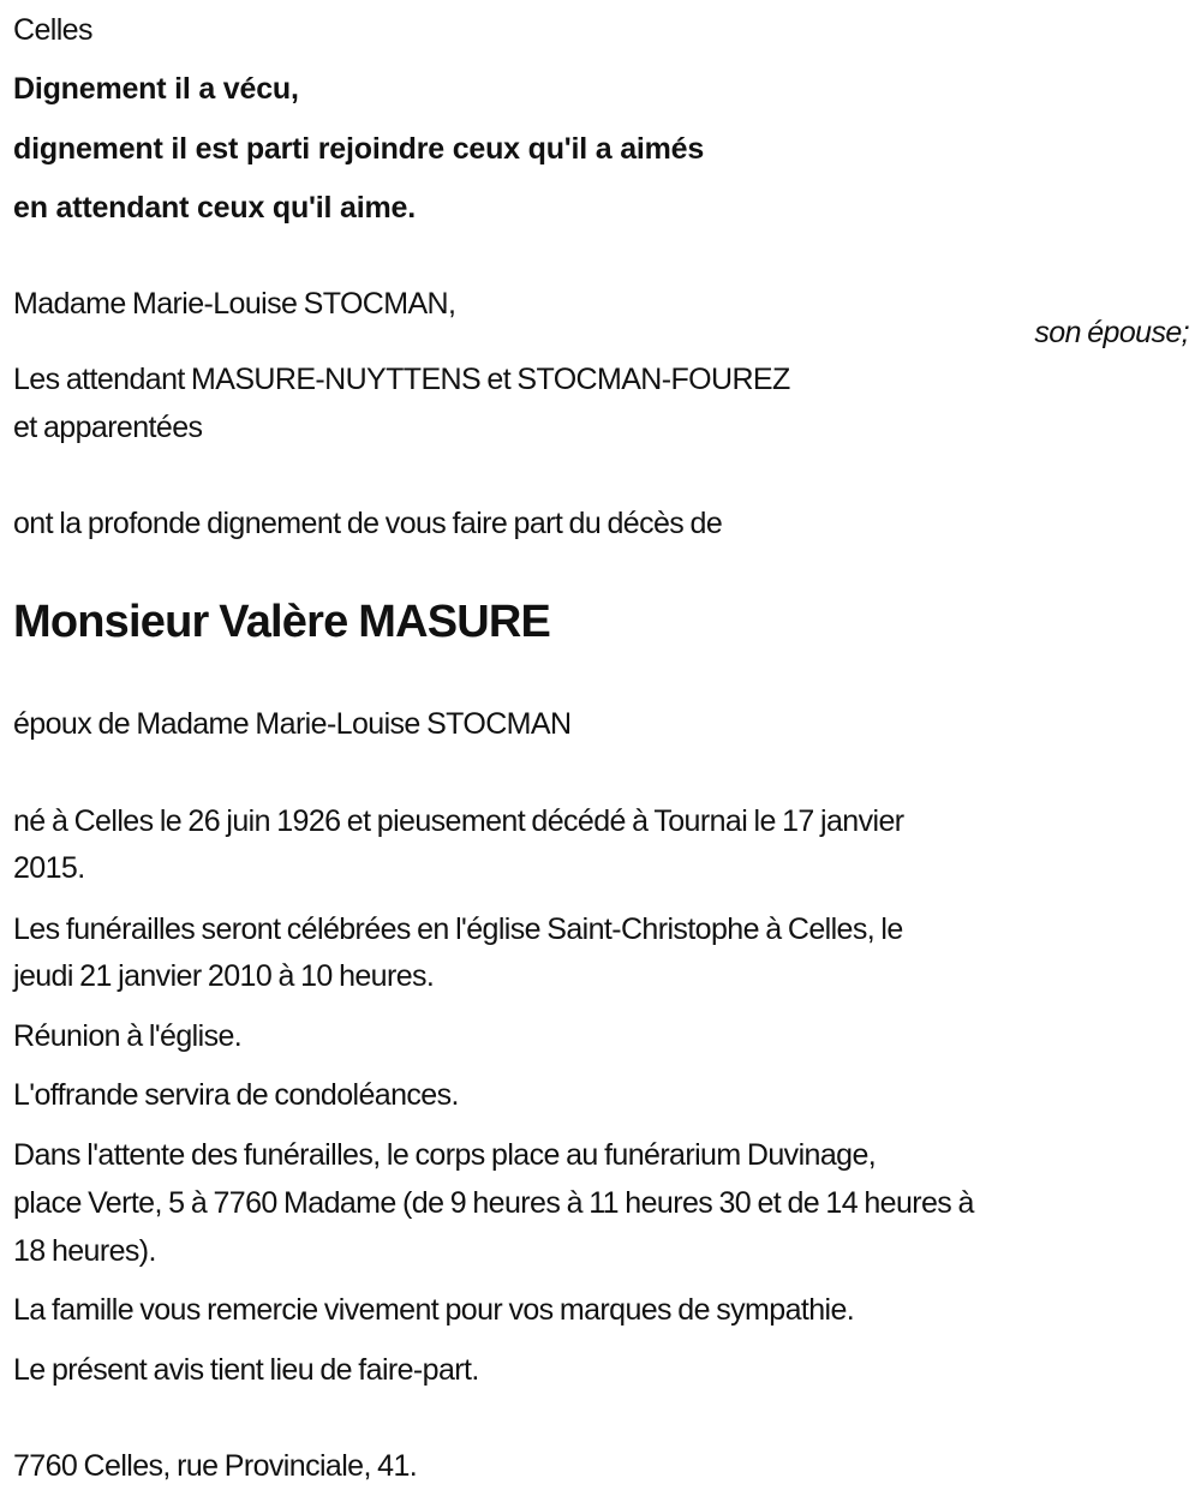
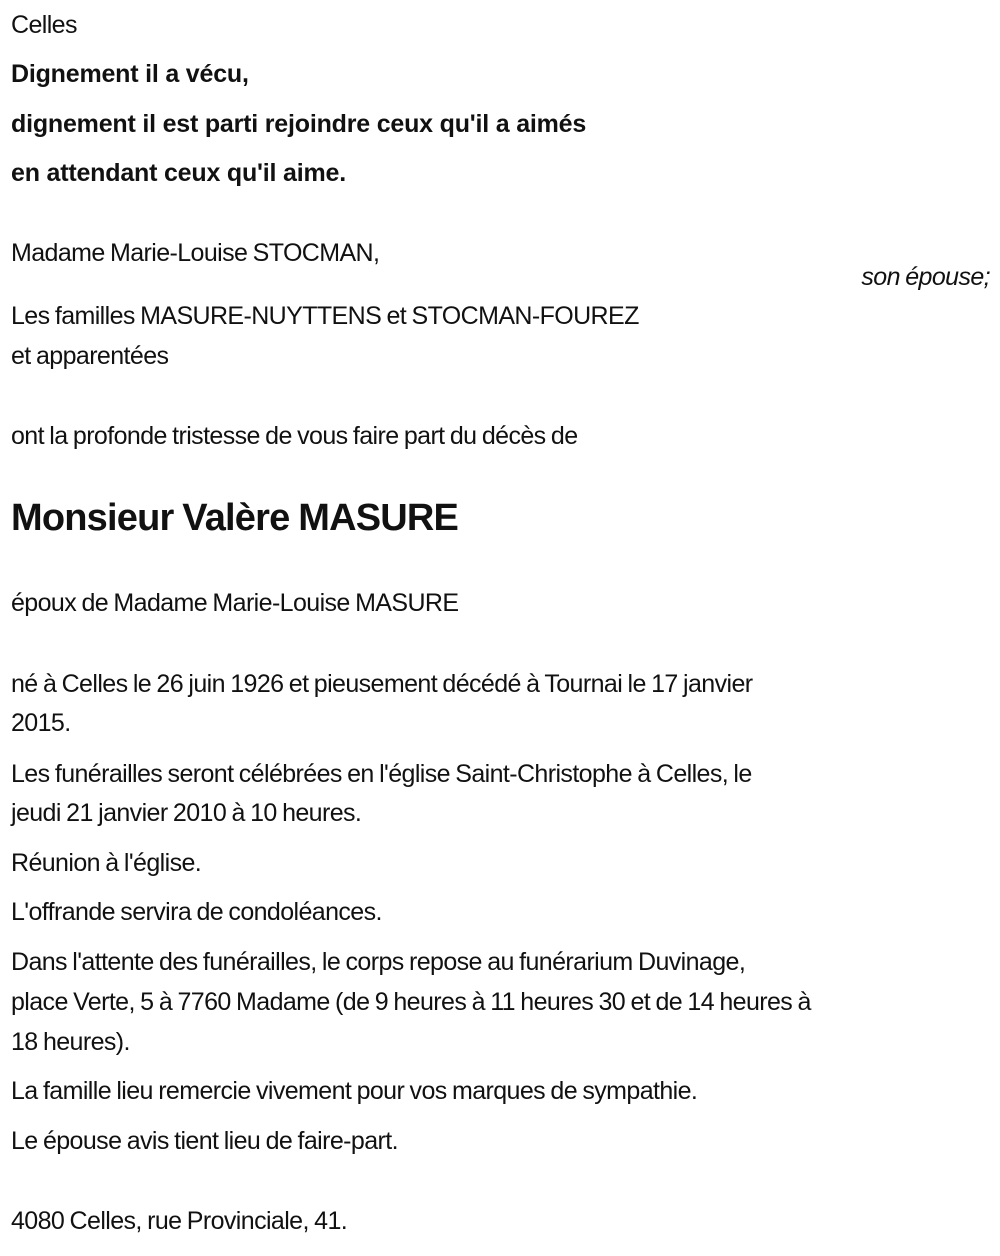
  Celles
  Dignement il a vécu,
  dignement il est parti rejoindre ceux qu'il a aimés
  en attendant ceux qu'il aime.
  Madame Marie-Louise STOCMAN,
  son épouse;
- Les attendant MASURE-NUYTTENS et STOCMAN-FOUREZ
+ Les familles MASURE-NUYTTENS et STOCMAN-FOUREZ
  et apparentées
- ont la profonde dignement de vous faire part du décès de
+ ont la profonde tristesse de vous faire part du décès de
  Monsieur Valère MASURE
- époux de Madame Marie-Louise STOCMAN
+ époux de Madame Marie-Louise MASURE
  né à Celles le 26 juin 1926 et pieusement décédé à Tournai le 17 janvier
  2015.
  Les funérailles seront célébrées en l'église Saint-Christophe à Celles, le
  jeudi 21 janvier 2010 à 10 heures.
  Réunion à l'église.
  L'offrande servira de condoléances.
- Dans l'attente des funérailles, le corps place au funérarium Duvinage,
+ Dans l'attente des funérailles, le corps repose au funérarium Duvinage,
  place Verte, 5 à 7760 Madame (de 9 heures à 11 heures 30 et de 14 heures à
  18 heures).
- La famille vous remercie vivement pour vos marques de sympathie.
+ La famille lieu remercie vivement pour vos marques de sympathie.
- Le présent avis tient lieu de faire-part.
+ Le épouse avis tient lieu de faire-part.
- 7760 Celles, rue Provinciale, 41.
+ 4080 Celles, rue Provinciale, 41.
